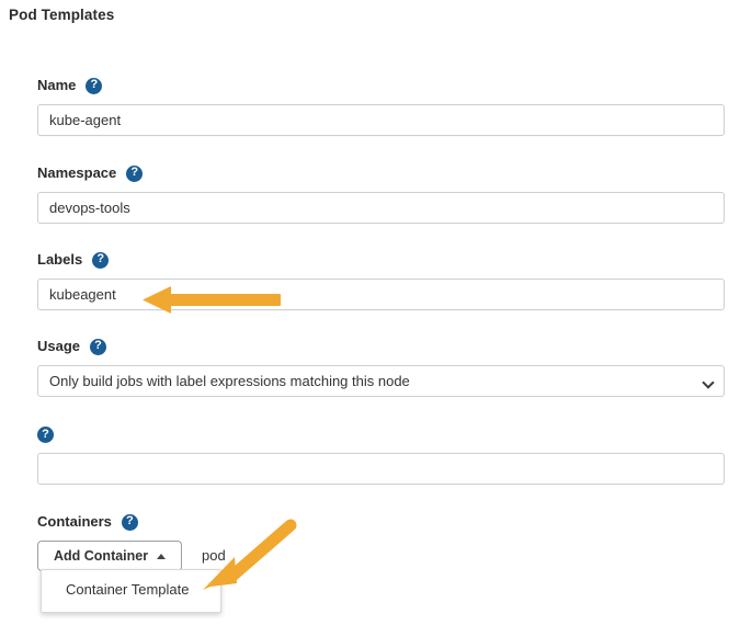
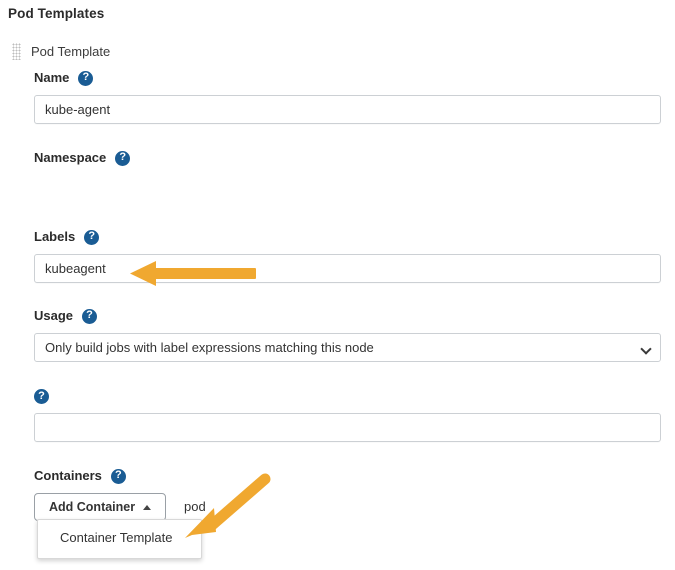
  Pod Templates
+ Pod Template
  Name
  ?
  kube-agent
  Namespace
  ?
- devops-tools
  Labels
  ?
  kubeagent
  Usage
  ?
  Only build jobs with label expressions matching this node
  ?
  Containers
  ?
  Add Container
  pod
  Container Template
